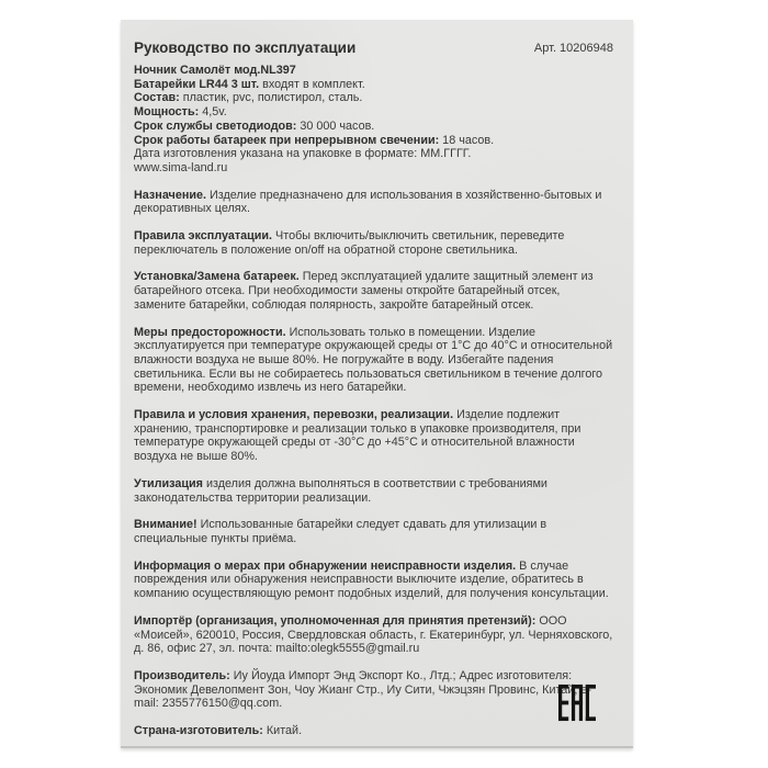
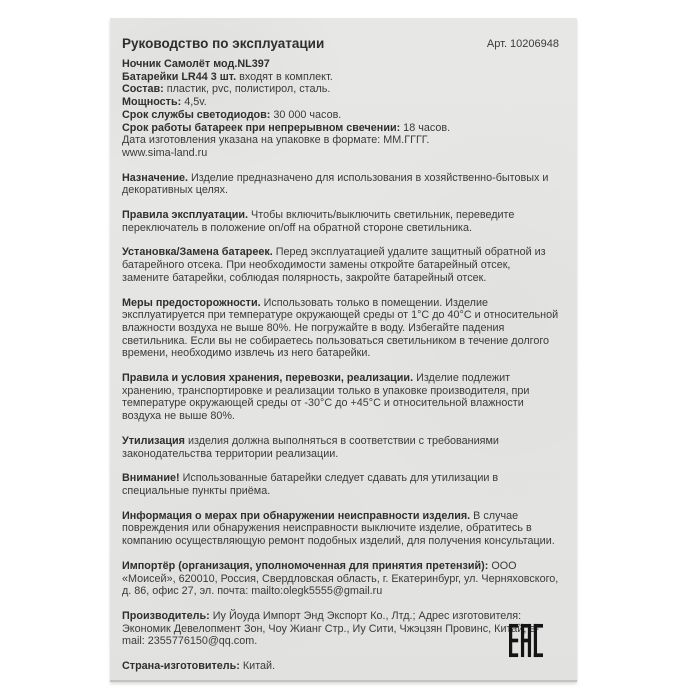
  Руководство по эксплуатации
  Арт. 10206948
  Ночник Самолёт мод.NL397
  Батарейки LR44 3 шт. входят в комплект.
  Состав: пластик, pvc, полистирол, сталь.
  Мощность: 4,5v.
  Срок службы светодиодов: 30 000 часов.
  Срок работы батареек при непрерывном свечении: 18 часов.
  Дата изготовления указана на упаковке в формате: ММ.ГГГГ.
  www.sima-land.ru
  Назначение. Изделие предназначено для использования в хозяйственно-бытовых и декоративных целях.
  Правила эксплуатации. Чтобы включить/выключить светильник, переведите переключатель в положение on/off на обратной стороне светильника.
- Установка/Замена батареек. Перед эксплуатацией удалите защитный элемент из батарейного отсека. При необходимости замены откройте батарейный отсек, замените батарейки, соблюдая полярность, закройте батарейный отсек.
+ Установка/Замена батареек. Перед эксплуатацией удалите защитный обратной из батарейного отсека. При необходимости замены откройте батарейный отсек, замените батарейки, соблюдая полярность, закройте батарейный отсек.
  Меры предосторожности. Использовать только в помещении. Изделие эксплуатируется при температуре окружающей среды от 1°С до 40°С и относительной влажности воздуха не выше 80%. Не погружайте в воду. Избегайте падения светильника. Если вы не собираетесь пользоваться светильником в течение долгого времени, необходимо извлечь из него батарейки.
  Правила и условия хранения, перевозки, реализации. Изделие подлежит хранению, транспортировке и реализации только в упаковке производителя, при температуре окружающей среды от -30°С до +45°С и относительной влажности воздуха не выше 80%.
  Утилизация изделия должна выполняться в соответствии с требованиями законодательства территории реализации.
  Внимание! Использованные батарейки следует сдавать для утилизации в специальные пункты приёма.
  Информация о мерах при обнаружении неисправности изделия. В случае повреждения или обнаружения неисправности выключите изделие, обратитесь в компанию осуществляющую ремонт подобных изделий, для получения консультации.
  Импортёр (организация, уполномоченная для принятия претензий): ООО «Моисей», 620010, Россия, Свердловская область, г. Екатеринбург, ул. Черняховского, д. 86, офис 27, эл. почта: mailto:olegk5555@gmail.ru
  Производитель: Иу Йоуда Импорт Энд Экспорт Ко., Лтд.; Адрес изготовителя: Экономик Девелопмент Зон, Чоу Жианг Стр., Иу Сити, Чжэцзян Провинс, Китай, e-mail: 2355776150@qq.com.
  Страна-изготовитель: Китай.
